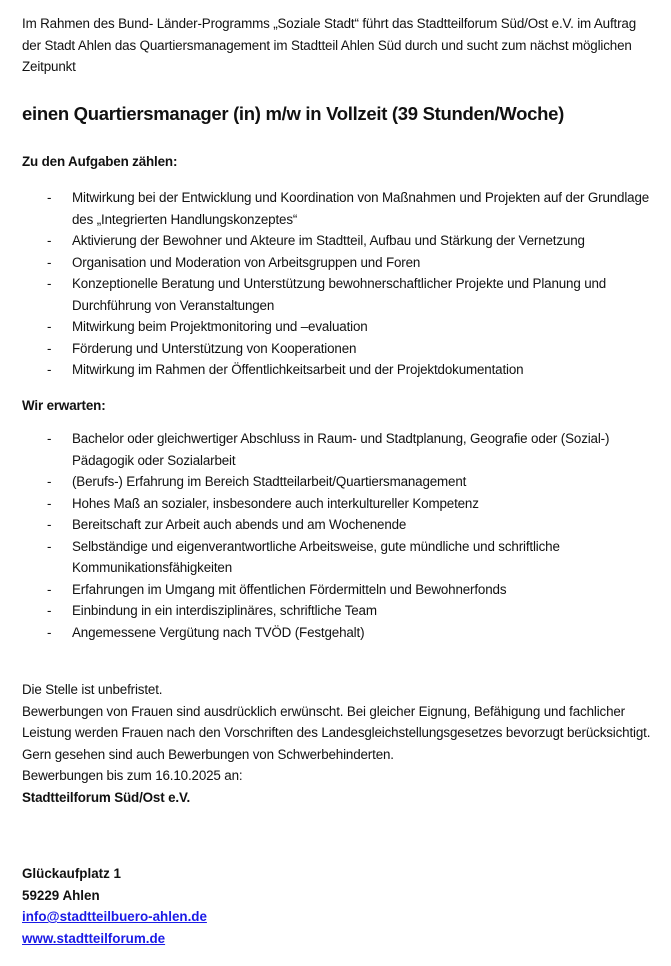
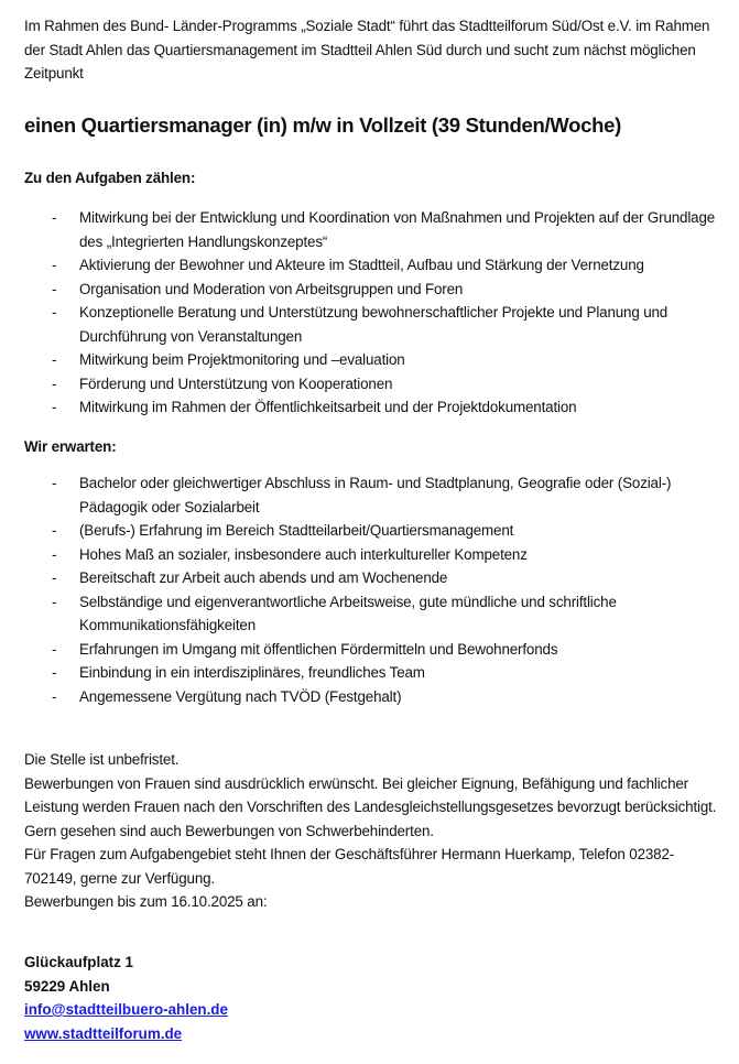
- Im Rahmen des Bund- Länder-Programms „Soziale Stadt“ führt das Stadtteilforum Süd/Ost e.V. im Auftrag der Stadt Ahlen das Quartiersmanagement im Stadtteil Ahlen Süd durch und sucht zum nächst möglichen Zeitpunkt
+ Im Rahmen des Bund- Länder-Programms „Soziale Stadt“ führt das Stadtteilforum Süd/Ost e.V. im Rahmen der Stadt Ahlen das Quartiersmanagement im Stadtteil Ahlen Süd durch und sucht zum nächst möglichen Zeitpunkt
  einen Quartiersmanager (in) m/w in Vollzeit (39 Stunden/Woche)
  Zu den Aufgaben zählen:
  -
  Mitwirkung bei der Entwicklung und Koordination von Maßnahmen und Projekten auf der Grundlage des „Integrierten Handlungskonzeptes“
  -
  Aktivierung der Bewohner und Akteure im Stadtteil, Aufbau und Stärkung der Vernetzung
  -
  Organisation und Moderation von Arbeitsgruppen und Foren
  -
  Konzeptionelle Beratung und Unterstützung bewohnerschaftlicher Projekte und Planung und Durchführung von Veranstaltungen
  -
  Mitwirkung beim Projektmonitoring und –evaluation
  -
  Förderung und Unterstützung von Kooperationen
  -
  Mitwirkung im Rahmen der Öffentlichkeitsarbeit und der Projektdokumentation
  Wir erwarten:
  -
  Bachelor oder gleichwertiger Abschluss in Raum- und Stadtplanung, Geografie oder (Sozial-) Pädagogik oder Sozialarbeit
  -
  (Berufs-) Erfahrung im Bereich Stadtteilarbeit/Quartiersmanagement
  -
  Hohes Maß an sozialer, insbesondere auch interkultureller Kompetenz
  -
  Bereitschaft zur Arbeit auch abends und am Wochenende
  -
  Selbständige und eigenverantwortliche Arbeitsweise, gute mündliche und schriftliche Kommunikationsfähigkeiten
  -
  Erfahrungen im Umgang mit öffentlichen Fördermitteln und Bewohnerfonds
  -
- Einbindung in ein interdisziplinäres, schriftliche Team
+ Einbindung in ein interdisziplinäres, freundliches Team
  -
  Angemessene Vergütung nach TVÖD (Festgehalt)
  Die Stelle ist unbefristet.
  Bewerbungen von Frauen sind ausdrücklich erwünscht. Bei gleicher Eignung, Befähigung und fachlicher Leistung werden Frauen nach den Vorschriften des Landesgleichstellungsgesetzes bevorzugt berücksichtigt. Gern gesehen sind auch Bewerbungen von Schwerbehinderten.
+ Für Fragen zum Aufgabengebiet steht Ihnen der Geschäftsführer Hermann Huerkamp, Telefon 02382-702149, gerne zur Verfügung.
  Bewerbungen bis zum 16.10.2025 an:
- Stadtteilforum Süd/Ost e.V.
  Glückaufplatz 1
  59229 Ahlen
  info@stadtteilbuero-ahlen.de
  www.stadtteilforum.de
